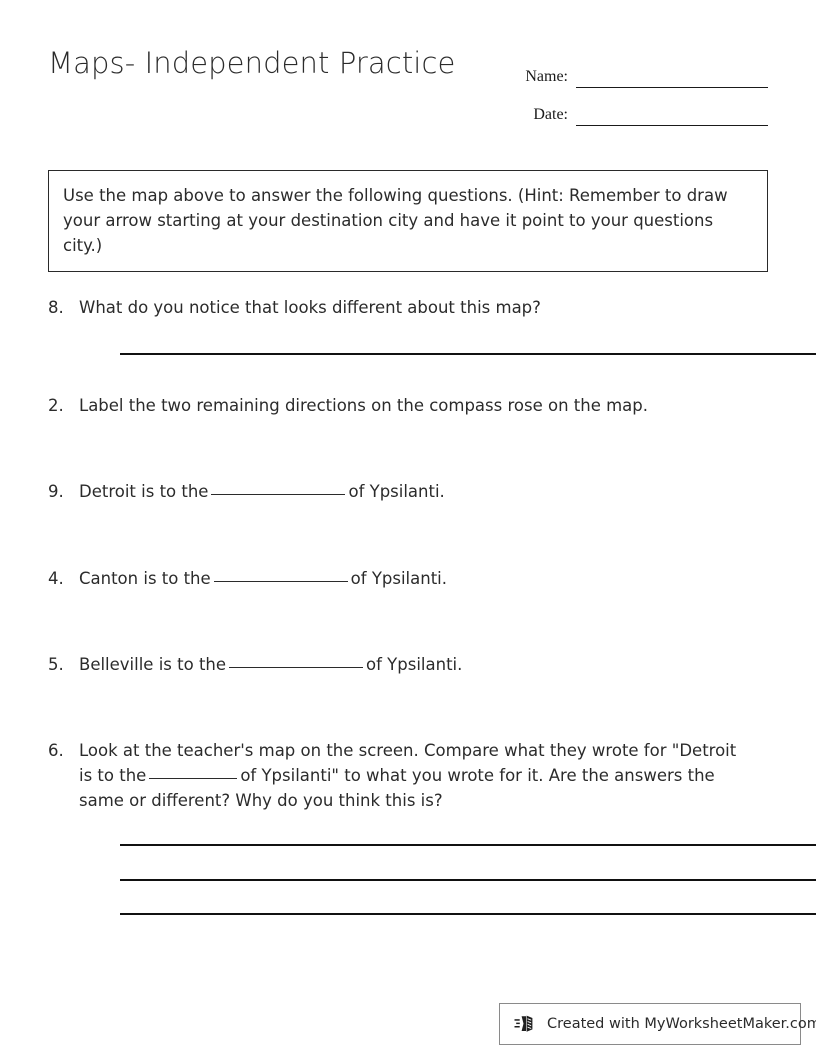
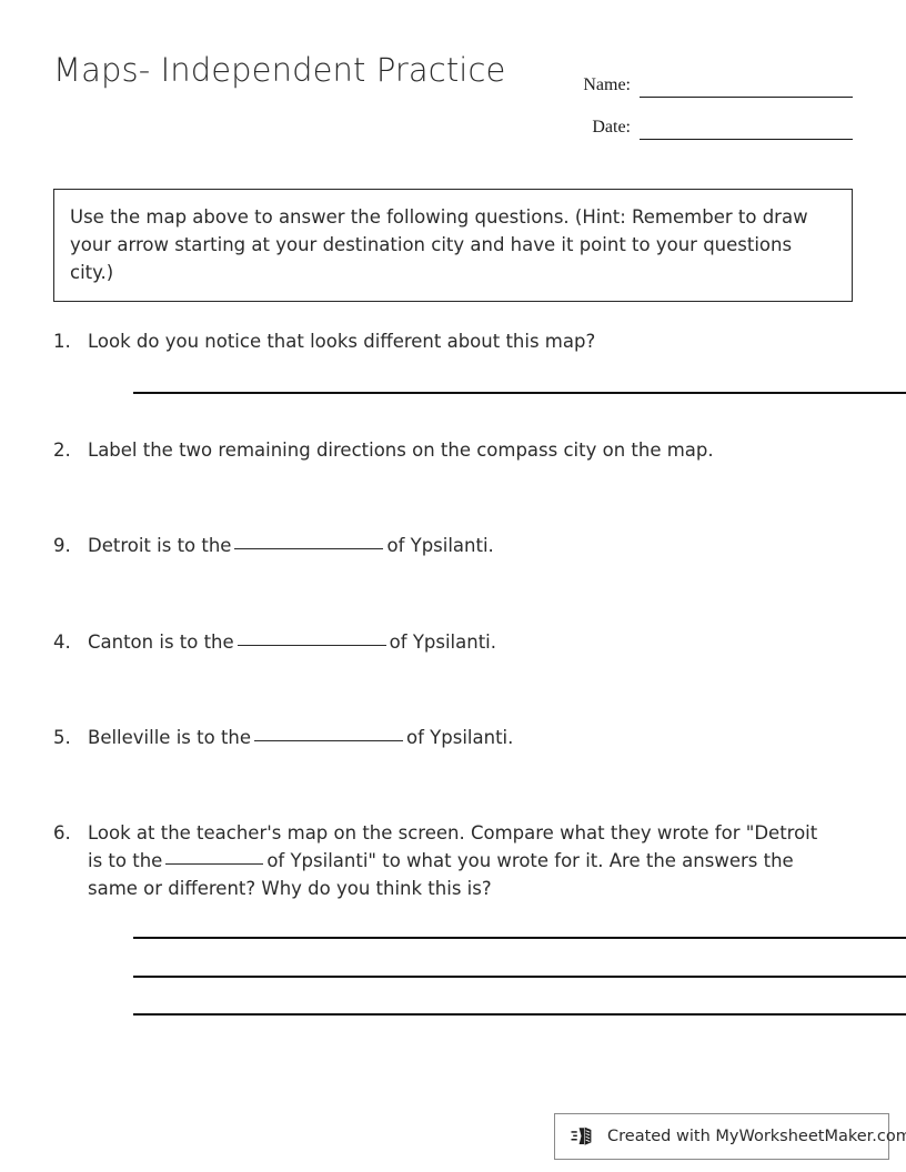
  Maps- Independent Practice
  Name:
  Date:
  Use the map above to answer the following questions. (Hint: Remember to draw your arrow starting at your destination city and have it point to your questions city.)
- 8.
+ 1.
- What do you notice that looks different about this map?
+ Look do you notice that looks different about this map?
  2.
- Label the two remaining directions on the compass rose on the map.
+ Label the two remaining directions on the compass city on the map.
  9.
  Detroit is to the of Ypsilanti.
  4.
  Canton is to the of Ypsilanti.
  5.
  Belleville is to the of Ypsilanti.
  6.
  Look at the teacher's map on the screen. Compare what they wrote for "Detroit is to the of Ypsilanti" to what you wrote for it. Are the answers the same or different? Why do you think this is?
  Created with MyWorksheetMaker.com
